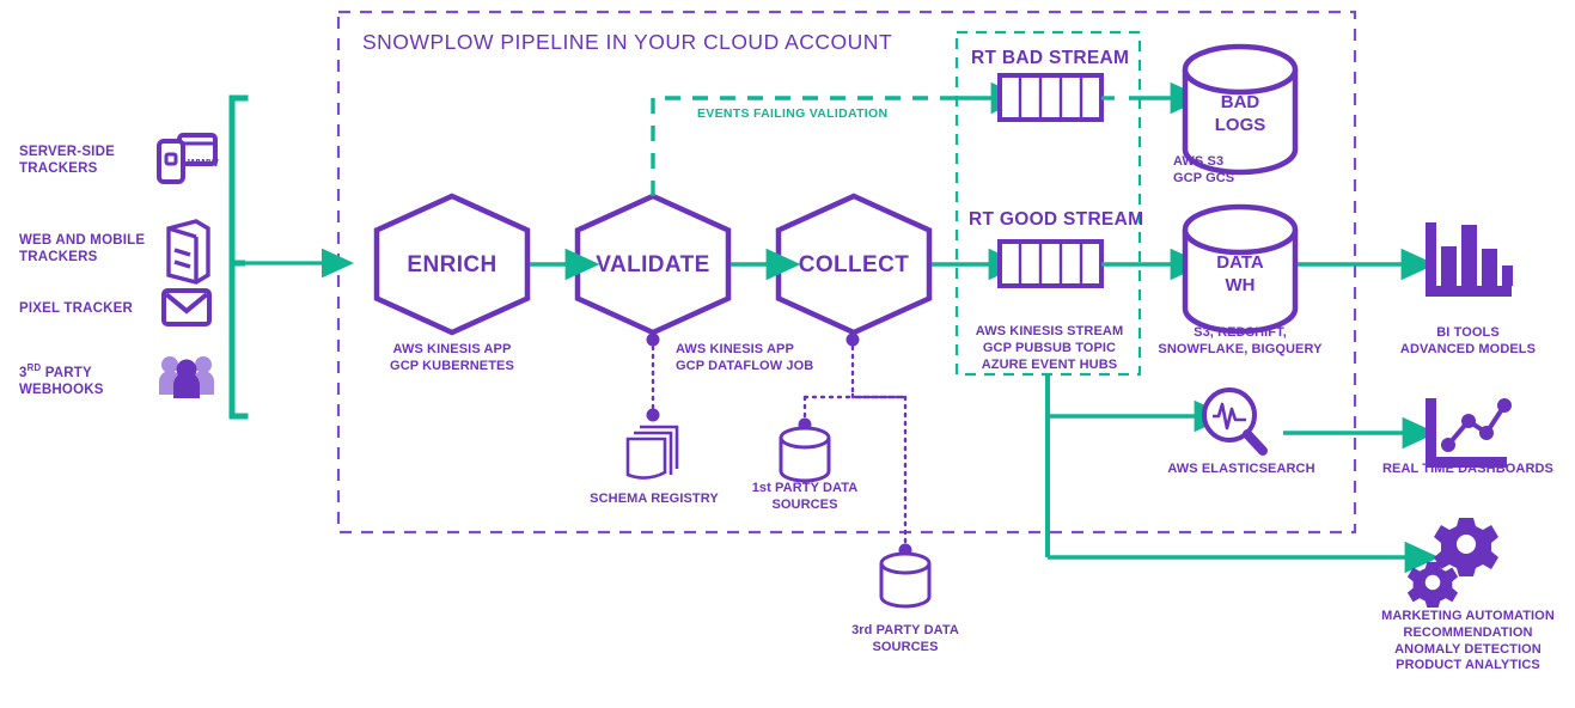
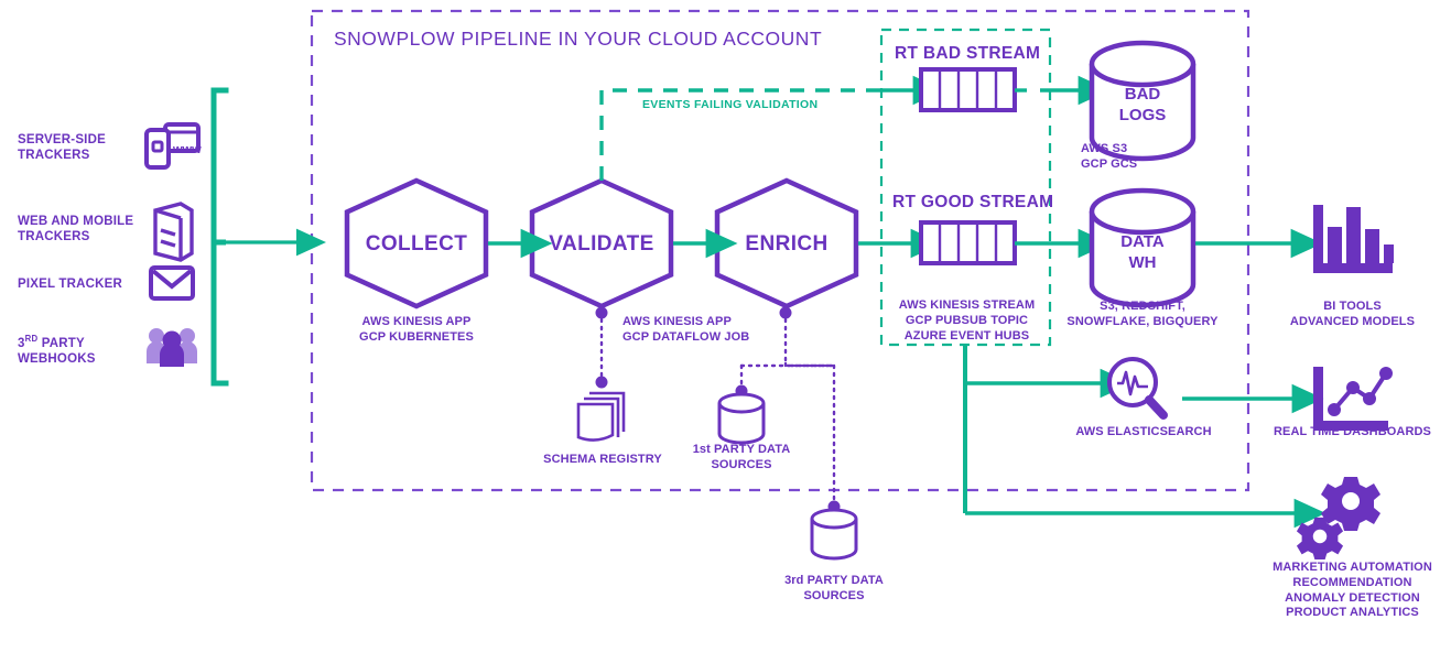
  www
  SNOWPLOW PIPELINE IN YOUR CLOUD ACCOUNT
  SERVER-SIDE
  TRACKERS
  WEB AND MOBILE
  TRACKERS
  PIXEL TRACKER
  3RD PARTY
  WEBHOOKS
- ENRICH
+ COLLECT
  VALIDATE
- COLLECT
+ ENRICH
  AWS KINESIS APP
  GCP KUBERNETES
  AWS KINESIS APP
  GCP DATAFLOW JOB
  EVENTS FAILING VALIDATION
  RT BAD STREAM
  RT GOOD STREAM
  AWS KINESIS STREAM
  GCP PUBSUB TOPIC
  AZURE EVENT HUBS
  BAD
  LOGS
  AWS S3
  GCP GCS
  DATA
  WH
  S3, REDSHIFT,
  SNOWFLAKE, BIGQUERY
  SCHEMA REGISTRY
  1st PARTY DATA
  SOURCES
  3rd PARTY DATA
  SOURCES
  AWS ELASTICSEARCH
  BI TOOLS
  ADVANCED MODELS
  REAL TIME DASHBOARDS
  MARKETING AUTOMATION
  RECOMMENDATION
  ANOMALY DETECTION
  PRODUCT ANALYTICS
